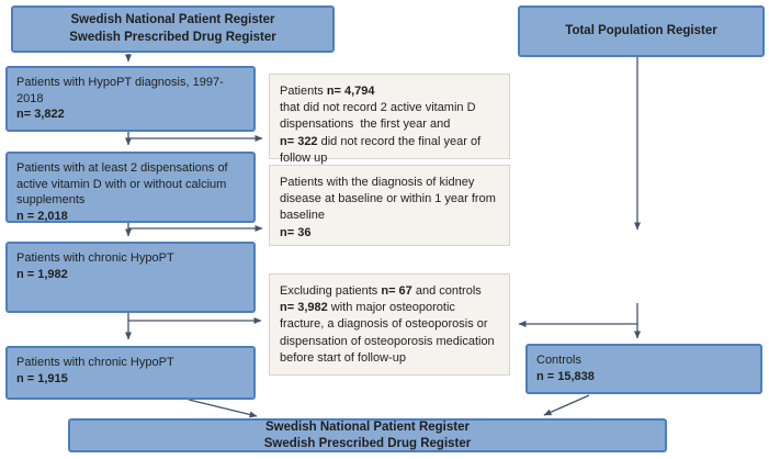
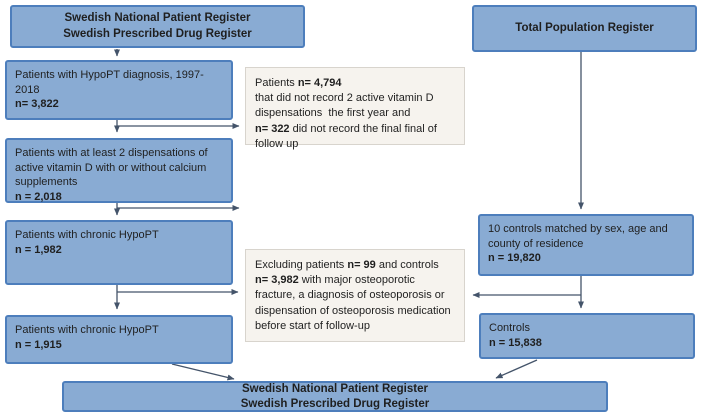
  Swedish National Patient Register
  Swedish Prescribed Drug Register
  Total Population Register
  Patients with HypoPT diagnosis, 1997-2018
  n= 3,822
  Patients with at least 2 dispensations of active vitamin D with or without calcium supplements
  n = 2,018
  Patients with chronic HypoPT
  n = 1,982
  Patients with chronic HypoPT
  n = 1,915
  Patients n= 4,794
  that did not record 2 active vitamin D dispensations the first year and
- n= 322 did not record the final year of follow up
+ n= 322 did not record the final final of follow up
- Patients with the diagnosis of kidney disease at baseline or within 1 year from baseline
- n= 36
- Excluding patients n= 67 and controls
+ Excluding patients n= 99 and controls
  n= 3,982 with major osteoporotic fracture, a diagnosis of osteoporosis or dispensation of osteoporosis medication before start of follow-up
+ 10 controls matched by sex, age and county of residence
+ n = 19,820
  Controls
  n = 15,838
  Swedish National Patient Register
  Swedish Prescribed Drug Register
